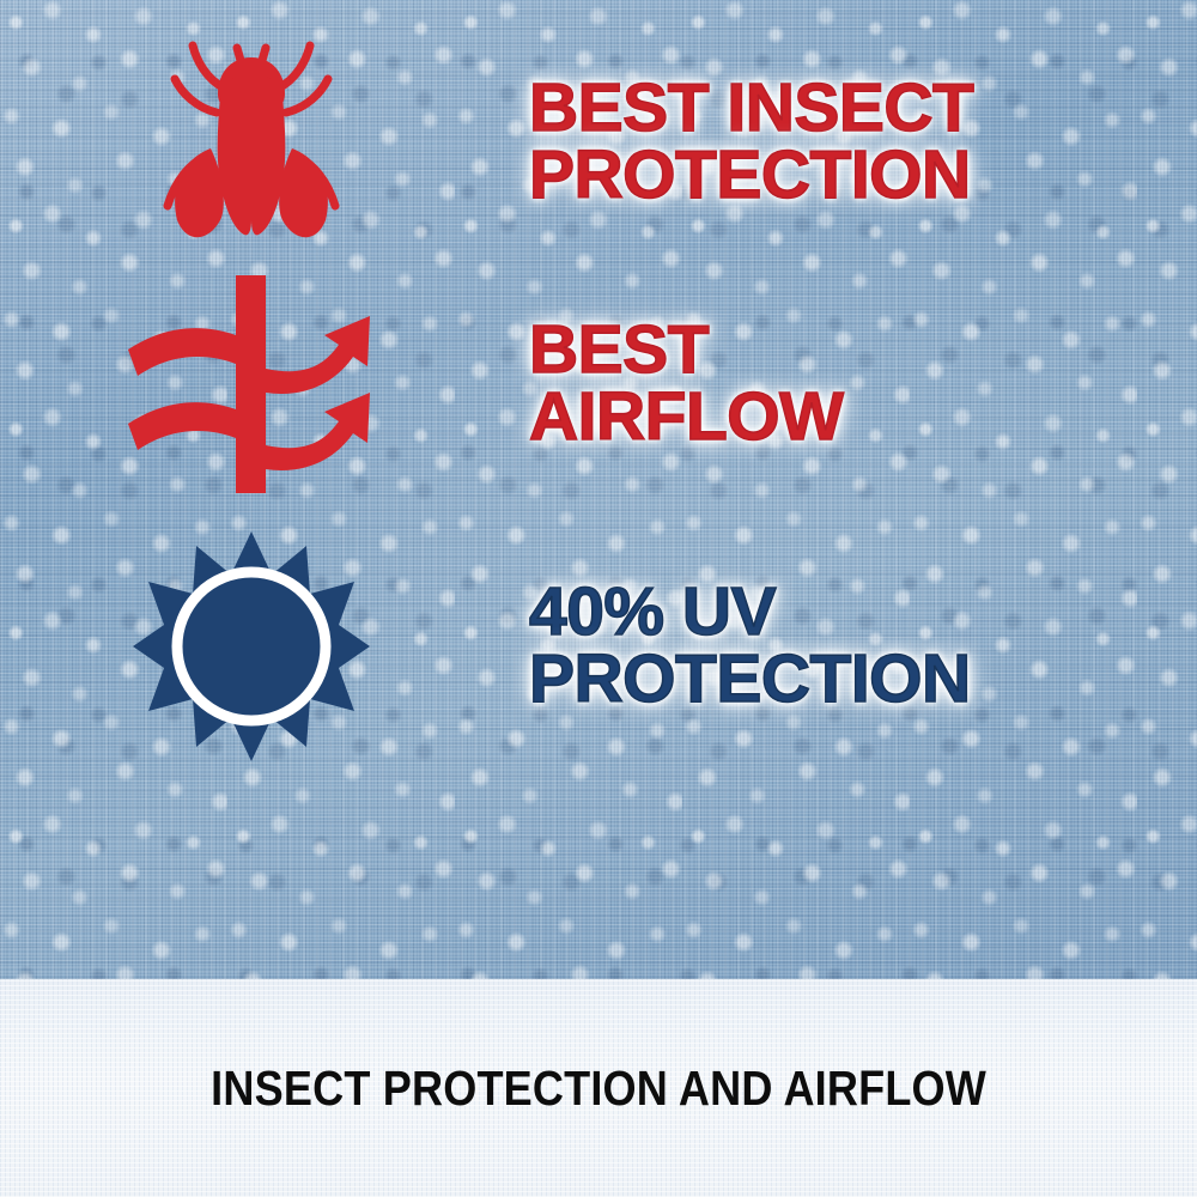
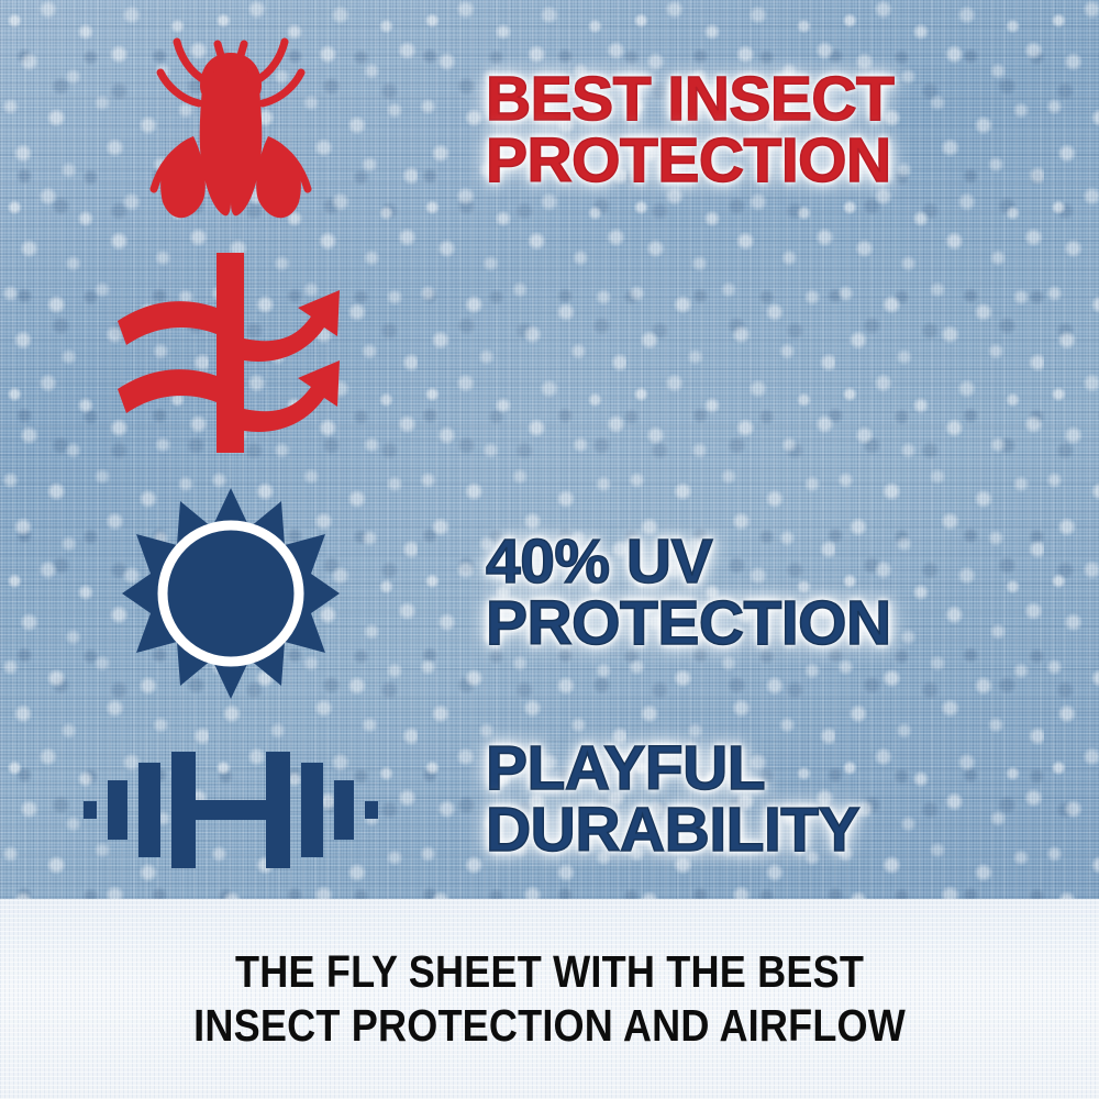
  BEST INSECT
  PROTECTION
- BEST
- AIRFLOW
  40% UV
  PROTECTION
+ PLAYFUL
+ DURABILITY
+ THE FLY SHEET WITH THE BEST
  INSECT PROTECTION AND AIRFLOW
